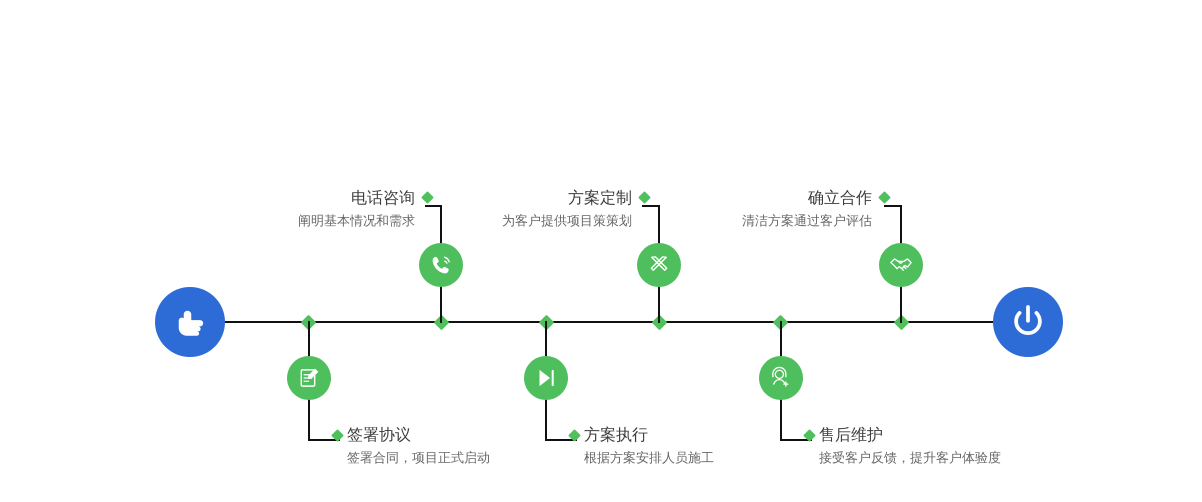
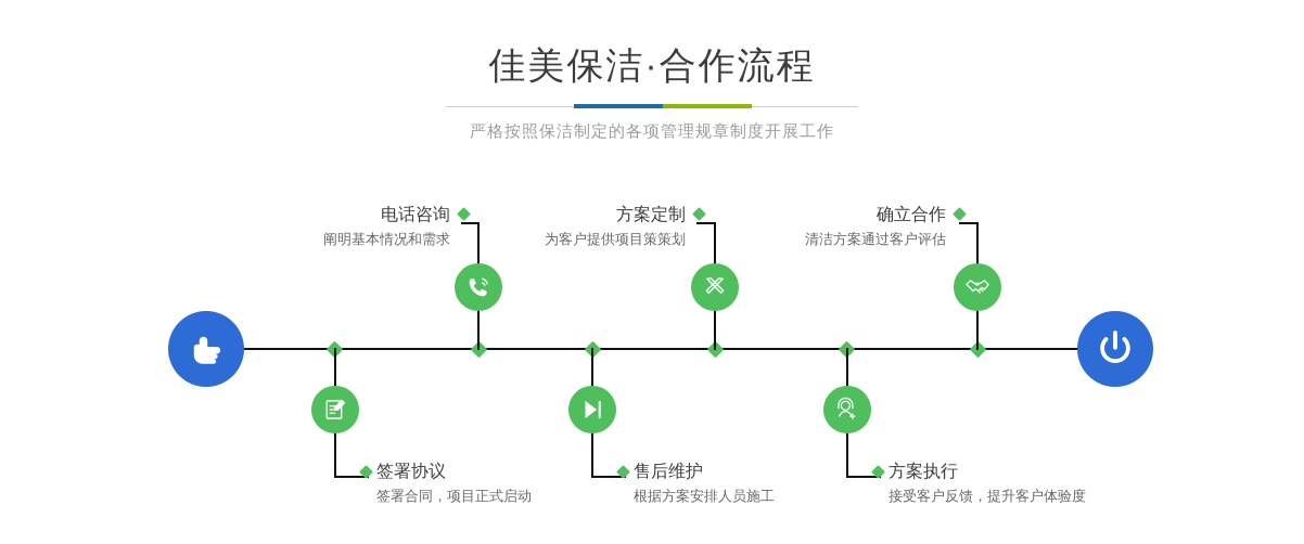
+ 佳美保洁·合作流程
+ 严格按照保洁制定的各项管理规章制度开展工作
  电话咨询
  阐明基本情况和需求
  签署协议
  签署合同，项目正式启动
  方案定制
  为客户提供项目策策划
- 方案执行
+ 售后维护
  根据方案安排人员施工
  确立合作
  清洁方案通过客户评估
- 售后维护
+ 方案执行
  接受客户反馈，提升客户体验度
